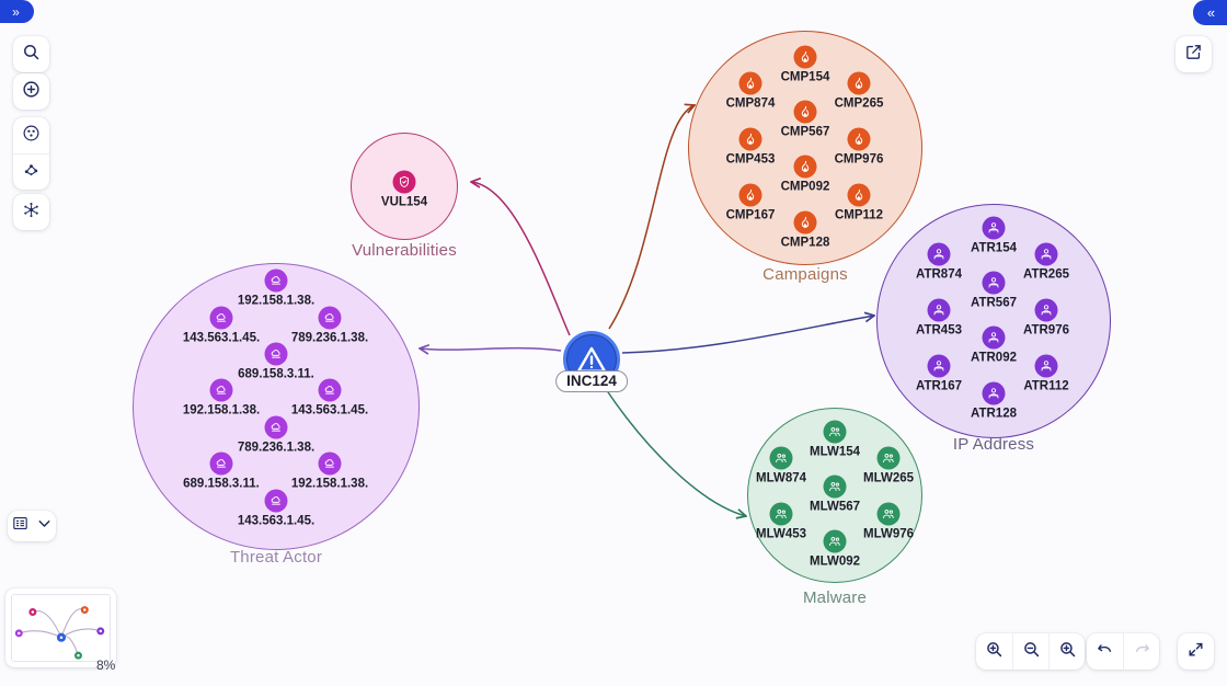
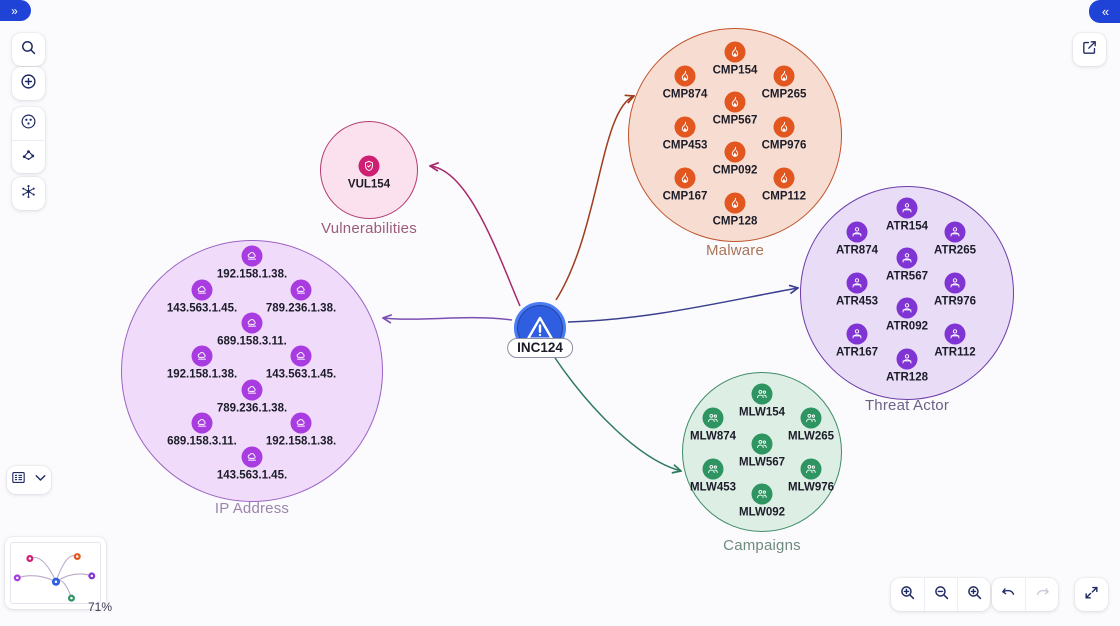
  Vulnerabilities
- Campaigns
+ Malware
- IP Address
+ Threat Actor
- Malware
+ Campaigns
- Threat Actor
+ IP Address
  VUL154
  CMP154
  CMP874
  CMP265
  CMP567
  CMP453
  CMP976
  CMP092
  CMP167
  CMP112
  CMP128
  ATR154
  ATR874
  ATR265
  ATR567
  ATR453
  ATR976
  ATR092
  ATR167
  ATR112
  ATR128
  MLW154
  MLW874
  MLW265
  MLW567
  MLW453
  MLW976
  MLW092
  192.158.1.38.
  143.563.1.45.
  789.236.1.38.
  689.158.3.11.
  192.158.1.38.
  143.563.1.45.
  789.236.1.38.
  689.158.3.11.
  192.158.1.38.
  143.563.1.45.
  INC124
  »
  «
- 8%
+ 71%
